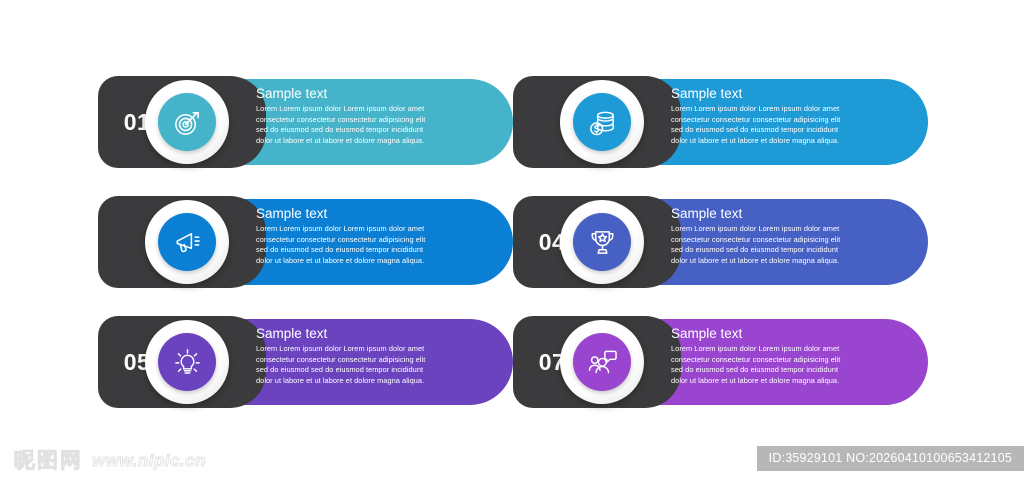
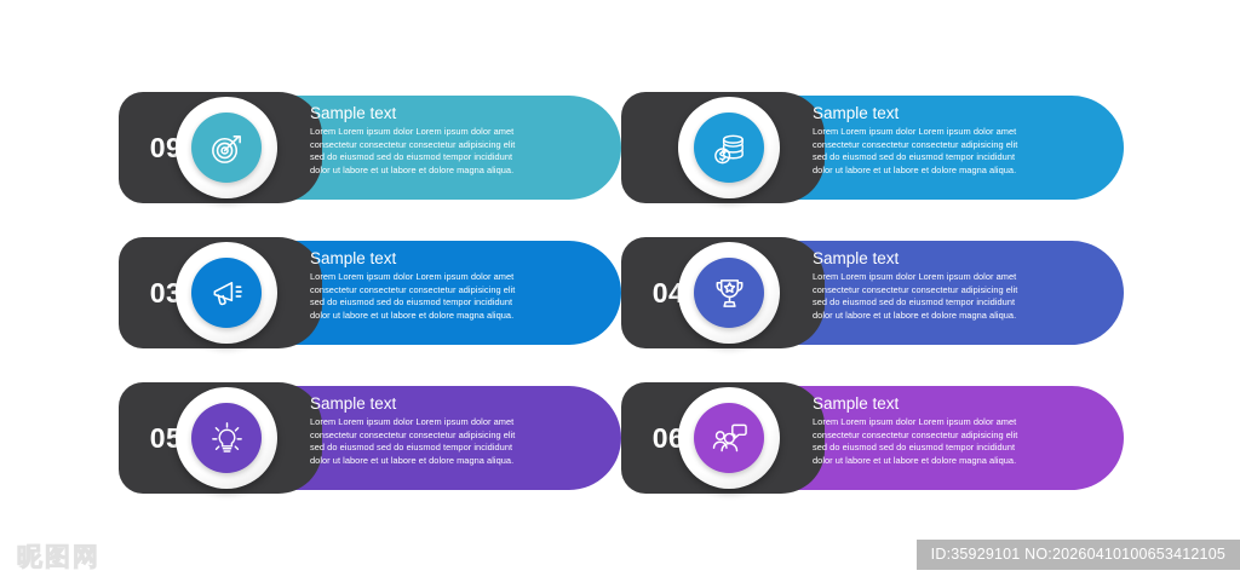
- 01
+ 09
  Sample text
  Lorem Lorem ipsum dolor Lorem ipsum dolor amet
  consectetur consectetur consectetur adipisicing elit
  sed do eiusmod sed do eiusmod tempor incididunt
  dolor ut labore et ut labore et dolore magna aliqua.
  Sample text
  Lorem Lorem ipsum dolor Lorem ipsum dolor amet
  consectetur consectetur consectetur adipisicing elit
  sed do eiusmod sed do eiusmod tempor incididunt
  dolor ut labore et ut labore et dolore magna aliqua.
+ 03
  Sample text
  Lorem Lorem ipsum dolor Lorem ipsum dolor amet
  consectetur consectetur consectetur adipisicing elit
  sed do eiusmod sed do eiusmod tempor incididunt
  dolor ut labore et ut labore et dolore magna aliqua.
  04
  Sample text
  Lorem Lorem ipsum dolor Lorem ipsum dolor amet
  consectetur consectetur consectetur adipisicing elit
  sed do eiusmod sed do eiusmod tempor incididunt
  dolor ut labore et ut labore et dolore magna aliqua.
  05
  Sample text
  Lorem Lorem ipsum dolor Lorem ipsum dolor amet
  consectetur consectetur consectetur adipisicing elit
  sed do eiusmod sed do eiusmod tempor incididunt
  dolor ut labore et ut labore et dolore magna aliqua.
- 07
+ 06
  Sample text
  Lorem Lorem ipsum dolor Lorem ipsum dolor amet
  consectetur consectetur consectetur adipisicing elit
  sed do eiusmod sed do eiusmod tempor incididunt
  dolor ut labore et ut labore et dolore magna aliqua.
  昵图网
- www.nipic.cn
  ID:35929101 NO:20260410100653412105
